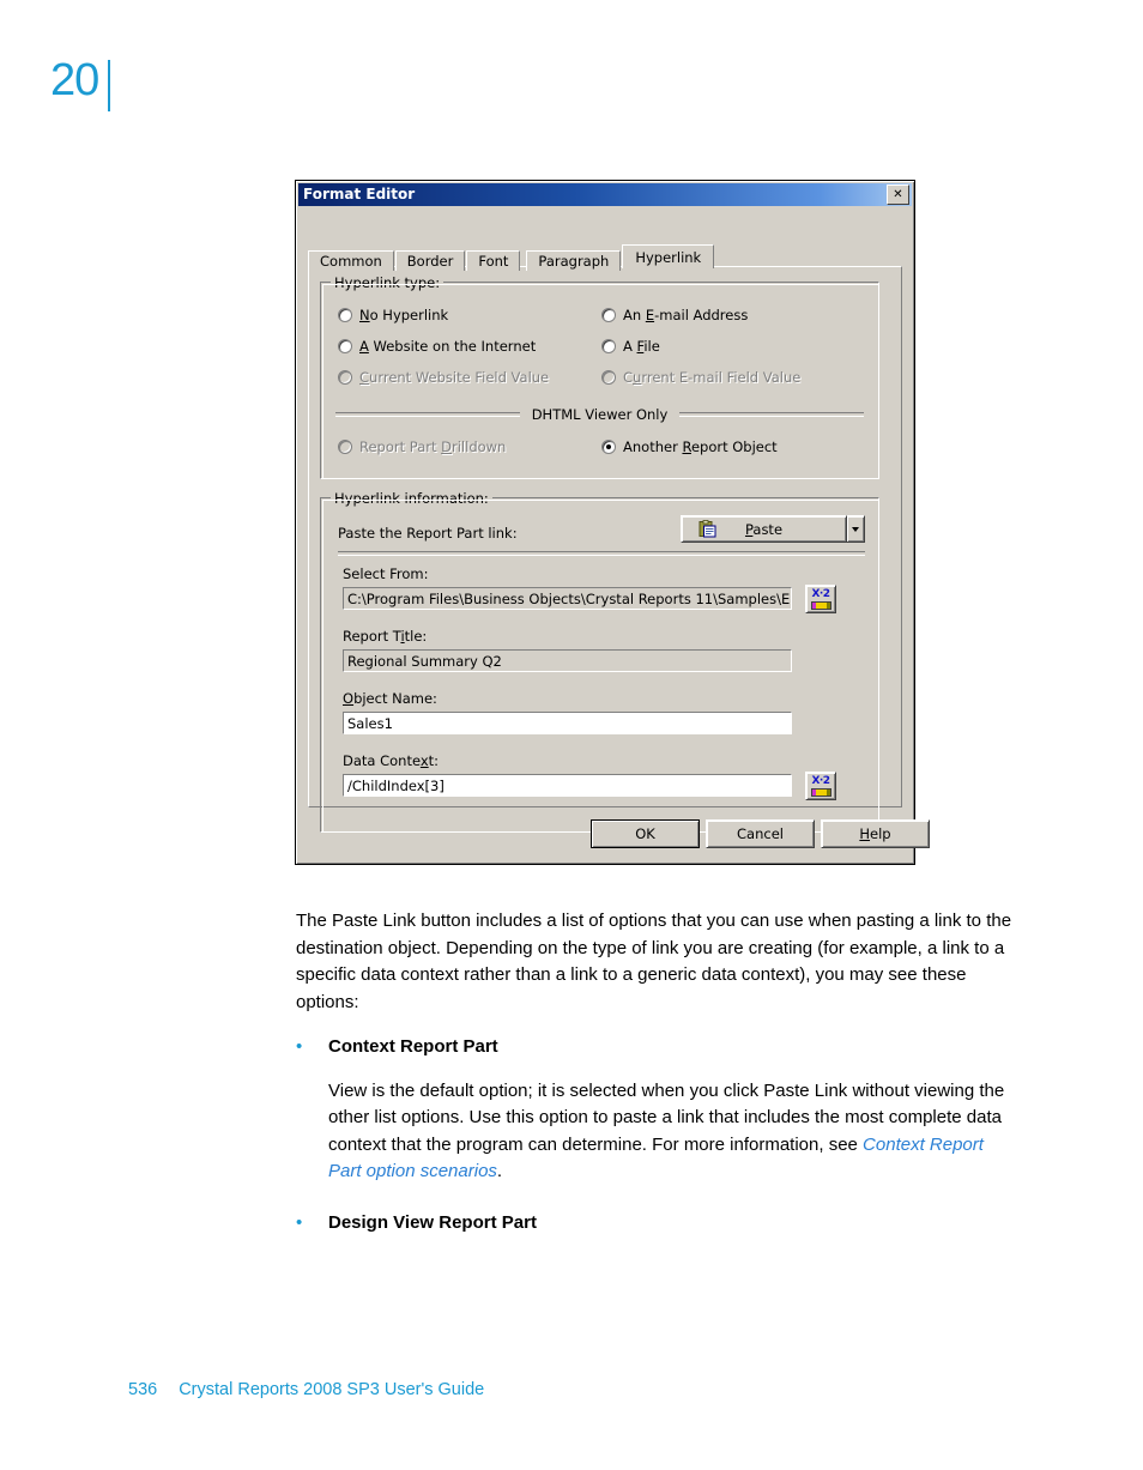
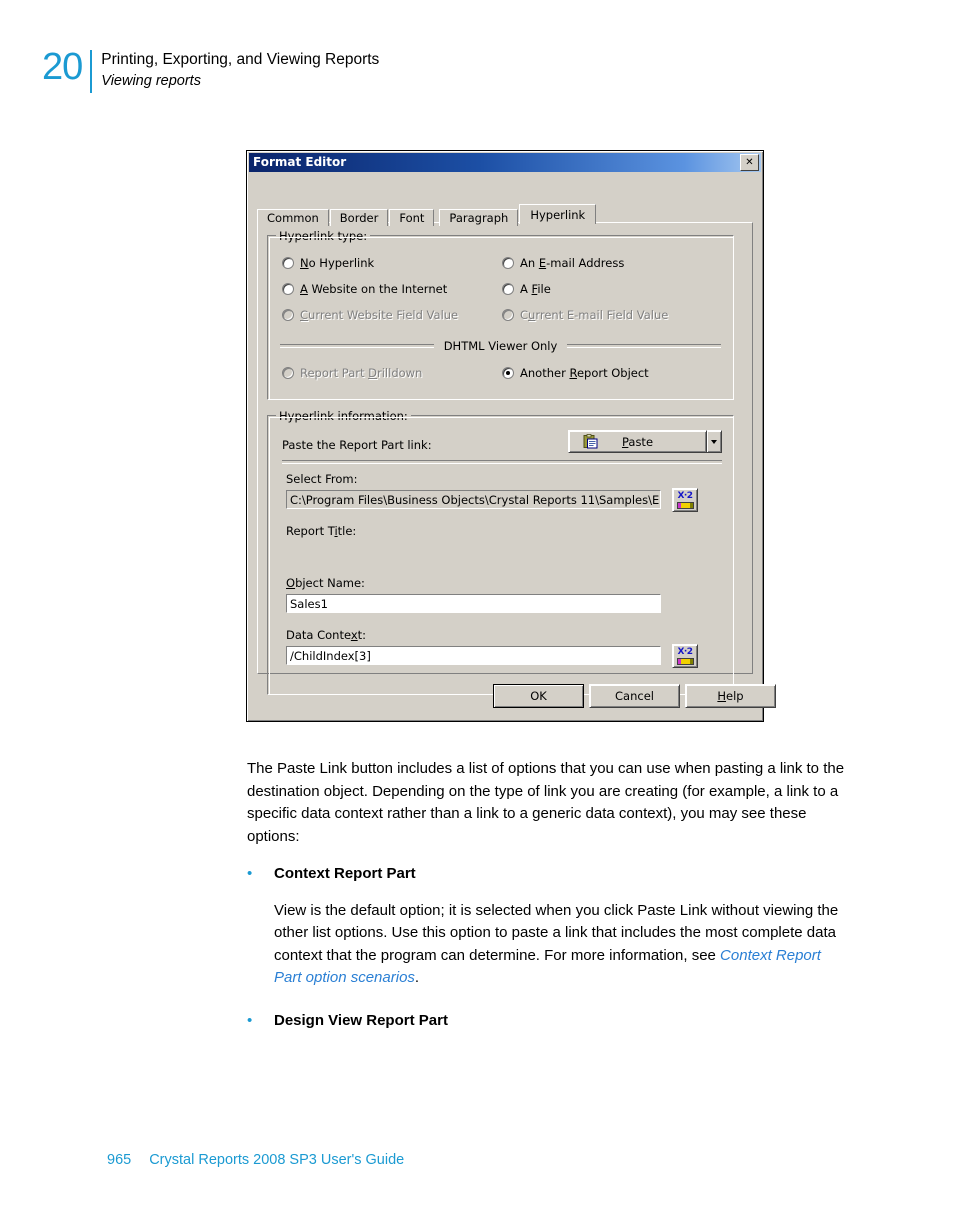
  20
+ Printing, Exporting, and Viewing Reports
+ Viewing reports
  Format Editor
  ✕
  Common
  Border
  Font
  Paragraph
  Hyperlink
  Hyperlink type:
  No Hyperlink
  An E-mail Address
  A Website on the Internet
  A File
  Current Website Field Value
  Current E-mail Field Value
  DHTML Viewer Only
  Report Part Drilldown
  Another Report Object
  Hyperlink information:
  Paste the Report Part link:
  Paste
  Select From:
  C:\Program Files\Business Objects\Crystal Reports 11\Samples\E
  X·2
  Report Title:
- Regional Summary Q2
  Object Name:
  Sales1
  Data Context:
  /ChildIndex[3]
  X·2
  OK
  Cancel
  H
  elp
  The Paste Link button includes a list of options that you can use when pasting a link to the destination object. Depending on the type of link you are creating (for example, a link to a specific data context rather than a link to a generic data context), you may see these options:
  •
  Context Report Part
  View is the default option; it is selected when you click Paste Link without viewing the other list options. Use this option to paste a link that includes the most complete data context that the program can determine. For more information, see Context Report Part option scenarios.
  •
  Design View Report Part
- 536
+ 965
  Crystal Reports 2008 SP3 User's Guide
